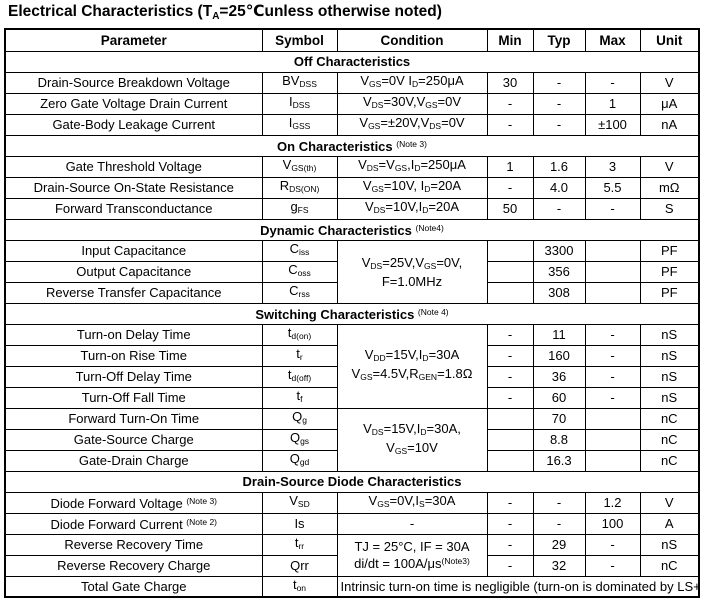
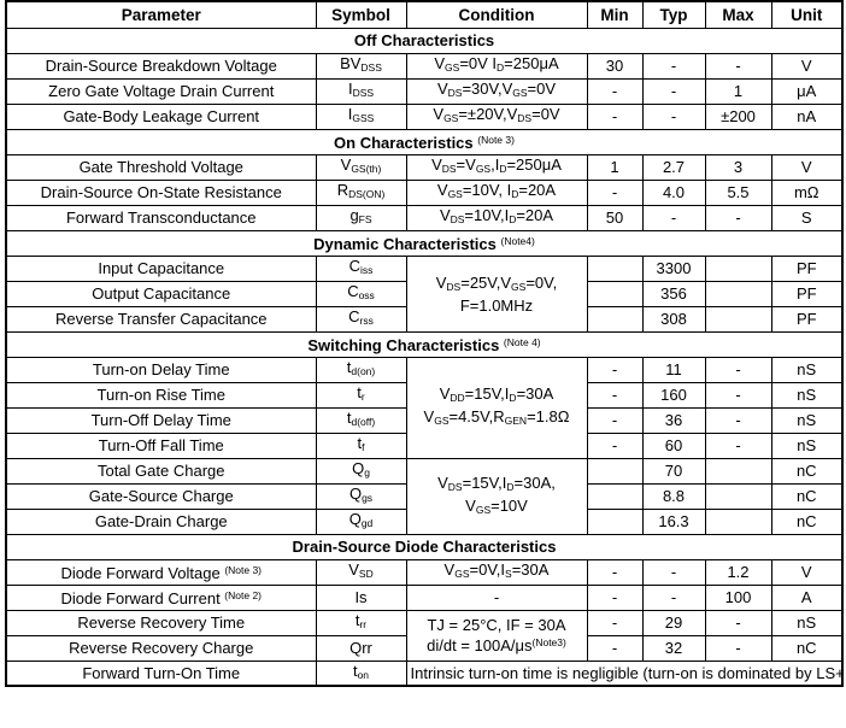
- Electrical Characteristics (TA=25℃unless otherwise noted)
  Parameter	Symbol	Condition	Min	Typ	Max	Unit
  Off Characteristics
  Drain-Source Breakdown Voltage	BVDSS	VGS=0V ID=250μA	30	-	-	V
  Zero Gate Voltage Drain Current	IDSS	VDS=30V,VGS=0V	-	-	1	μA
- Gate-Body Leakage Current	IGSS	VGS=±20V,VDS=0V	-	-	±100	nA
+ Gate-Body Leakage Current	IGSS	VGS=±20V,VDS=0V	-	-	±200	nA
  On Characteristics (Note 3)
- Gate Threshold Voltage	VGS(th)	VDS=VGS,ID=250μA	1	1.6	3	V
+ Gate Threshold Voltage	VGS(th)	VDS=VGS,ID=250μA	1	2.7	3	V
  Drain-Source On-State Resistance	RDS(ON)	VGS=10V, ID=20A	-	4.0	5.5	mΩ
  Forward Transconductance	gFS	VDS=10V,ID=20A	50	-	-	S
  Dynamic Characteristics (Note4)
  Input Capacitance	Ciss	VDS=25V,VGS=0V,F=1.0MHz		3300		PF
  Output Capacitance	Coss		356		PF
  Reverse Transfer Capacitance	Crss		308		PF
  Switching Characteristics (Note 4)
  Turn-on Delay Time	td(on)	VDD=15V,ID=30AVGS=4.5V,RGEN=1.8Ω	-	11	-	nS
  Turn-on Rise Time	tr	-	160	-	nS
  Turn-Off Delay Time	td(off)	-	36	-	nS
  Turn-Off Fall Time	tf	-	60	-	nS
- Forward Turn-On Time	Qg	VDS=15V,ID=30A,VGS=10V		70		nC
+ Total Gate Charge	Qg	VDS=15V,ID=30A,VGS=10V		70		nC
  Gate-Source Charge	Qgs		8.8		nC
  Gate-Drain Charge	Qgd		16.3		nC
  Drain-Source Diode Characteristics
  Diode Forward Voltage (Note 3)	VSD	VGS=0V,IS=30A	-	-	1.2	V
  Diode Forward Current (Note 2)	Is	-	-	-	100	A
  Reverse Recovery Time	trr	TJ = 25°C, IF = 30Adi/dt = 100A/μs(Note3)	-	29	-	nS
  Reverse Recovery Charge	Qrr	-	32	-	nC
- Total Gate Charge	ton	Intrinsic turn-on time is negligible (turn-on is dominated by LS+
+ Forward Turn-On Time	ton	Intrinsic turn-on time is negligible (turn-on is dominated by LS+
